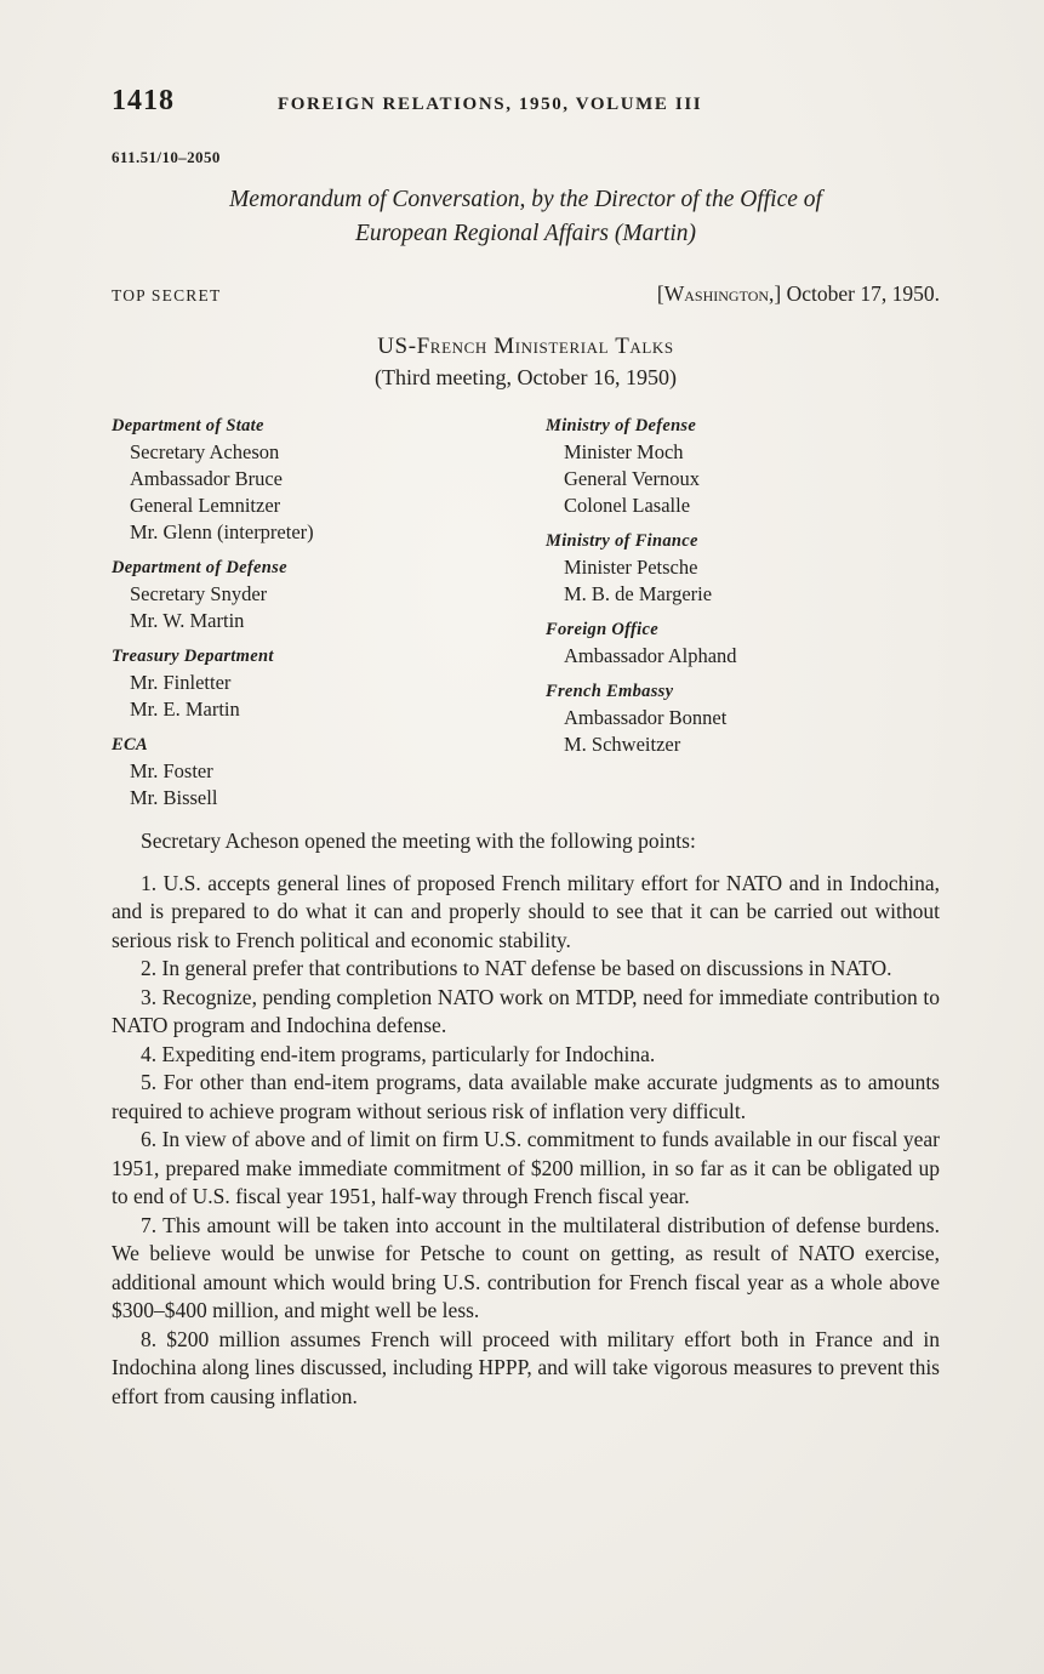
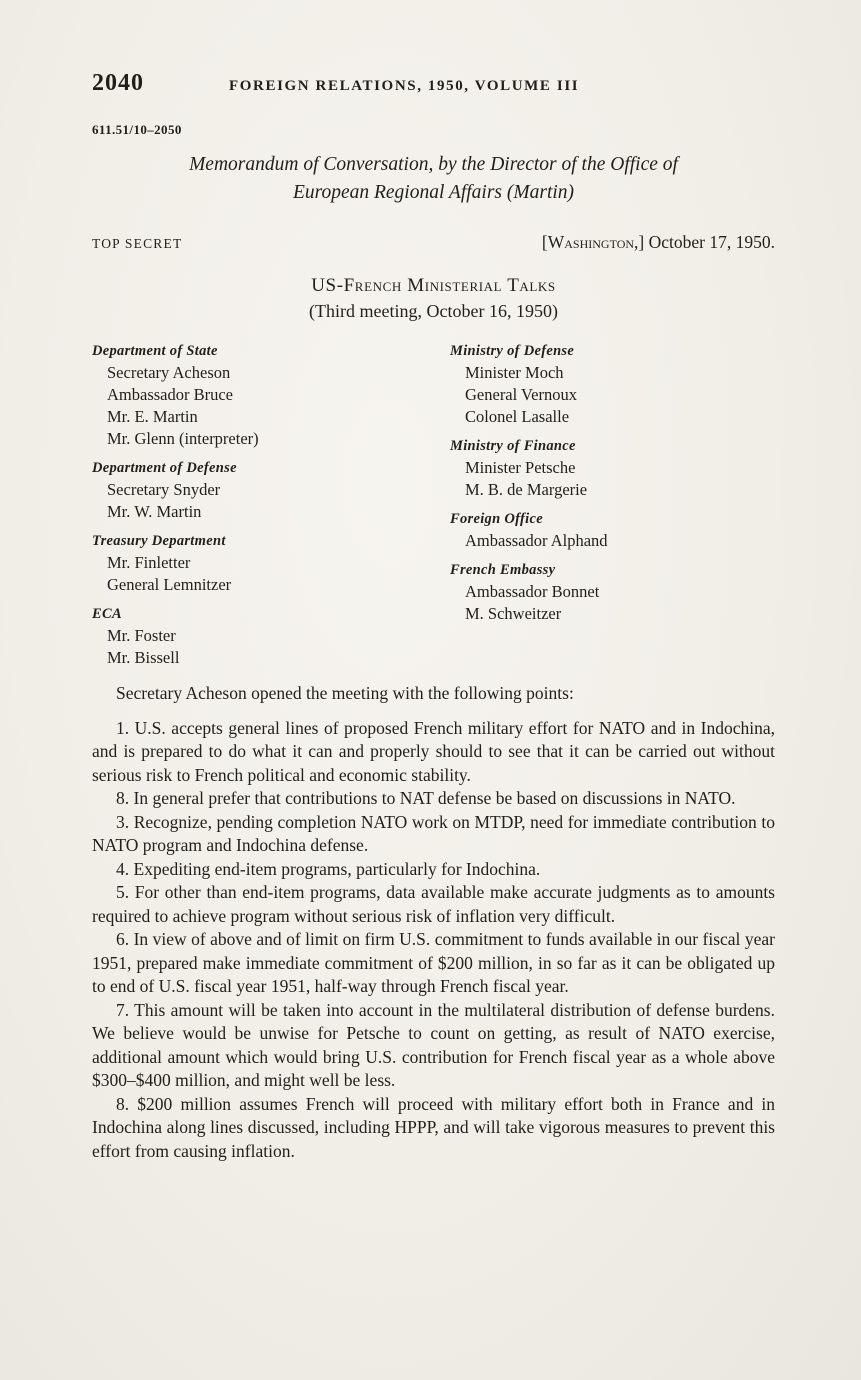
- 1418
+ 2040
  FOREIGN RELATIONS, 1950, VOLUME III
  611.51/10–2050
  Memorandum of Conversation, by the Director of the Office of
  European Regional Affairs (Martin)
  TOP SECRET
  [Washington,] October 17, 1950.
  US-French Ministerial Talks
  (Third meeting, October 16, 1950)
  Department of State
  Secretary Acheson
  Ambassador Bruce
- General Lemnitzer
+ Mr. E. Martin
  Mr. Glenn (interpreter)
  Department of Defense
  Secretary Snyder
  Mr. W. Martin
  Treasury Department
  Mr. Finletter
- Mr. E. Martin
+ General Lemnitzer
  ECA
  Mr. Foster
  Mr. Bissell
  Ministry of Defense
  Minister Moch
  General Vernoux
  Colonel Lasalle
  Ministry of Finance
  Minister Petsche
  M. B. de Margerie
  Foreign Office
  Ambassador Alphand
  French Embassy
  Ambassador Bonnet
  M. Schweitzer
  Secretary Acheson opened the meeting with the following points:
  1. U.S. accepts general lines of proposed French military effort for NATO and in Indochina, and is prepared to do what it can and properly should to see that it can be carried out without serious risk to French political and economic stability.
- 2. In general prefer that contributions to NAT defense be based on discussions in NATO.
+ 8. In general prefer that contributions to NAT defense be based on discussions in NATO.
  3. Recognize, pending completion NATO work on MTDP, need for immediate contribution to NATO program and Indochina defense.
  4. Expediting end-item programs, particularly for Indochina.
  5. For other than end-item programs, data available make accurate judgments as to amounts required to achieve program without serious risk of inflation very difficult.
  6. In view of above and of limit on firm U.S. commitment to funds available in our fiscal year 1951, prepared make immediate commitment of $200 million, in so far as it can be obligated up to end of U.S. fiscal year 1951, half-way through French fiscal year.
  7. This amount will be taken into account in the multilateral distribution of defense burdens. We believe would be unwise for Petsche to count on getting, as result of NATO exercise, additional amount which would bring U.S. contribution for French fiscal year as a whole above $300–$400 million, and might well be less.
  8. $200 million assumes French will proceed with military effort both in France and in Indochina along lines discussed, including HPPP, and will take vigorous measures to prevent this effort from causing inflation.
